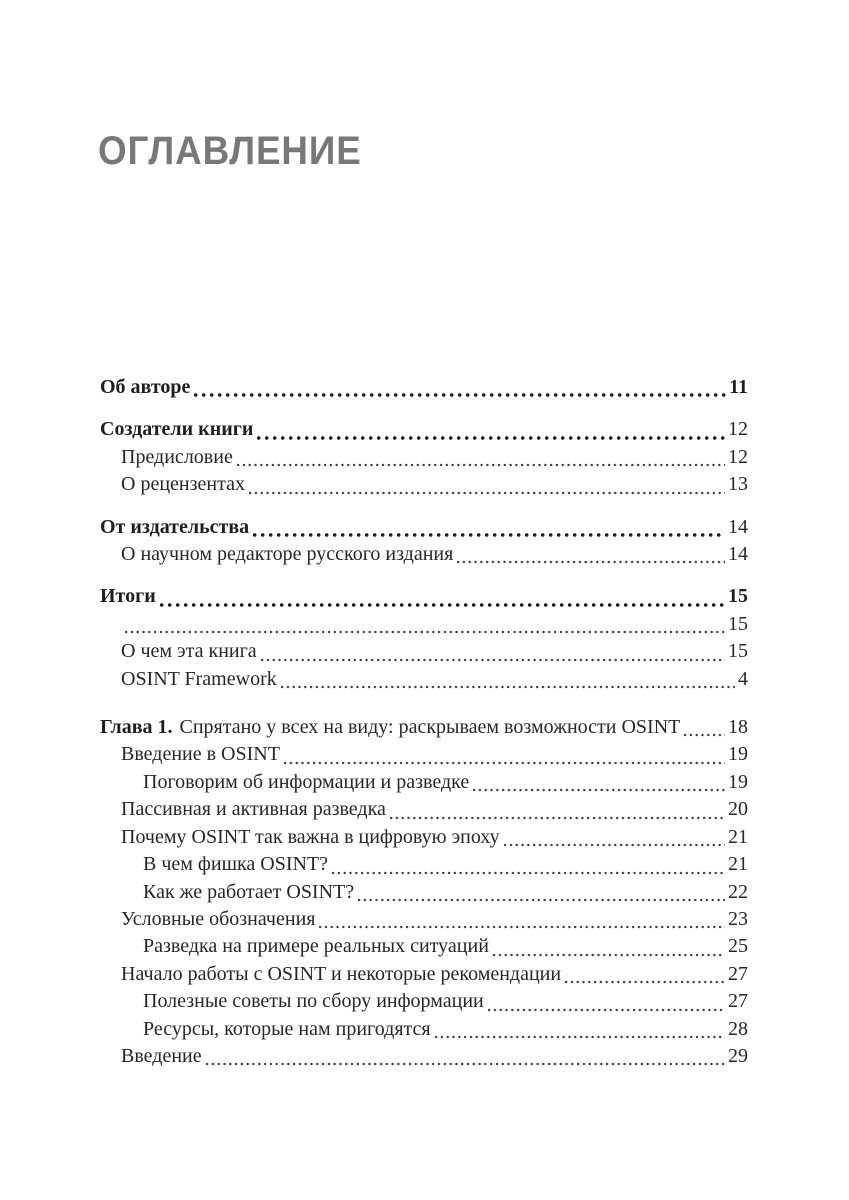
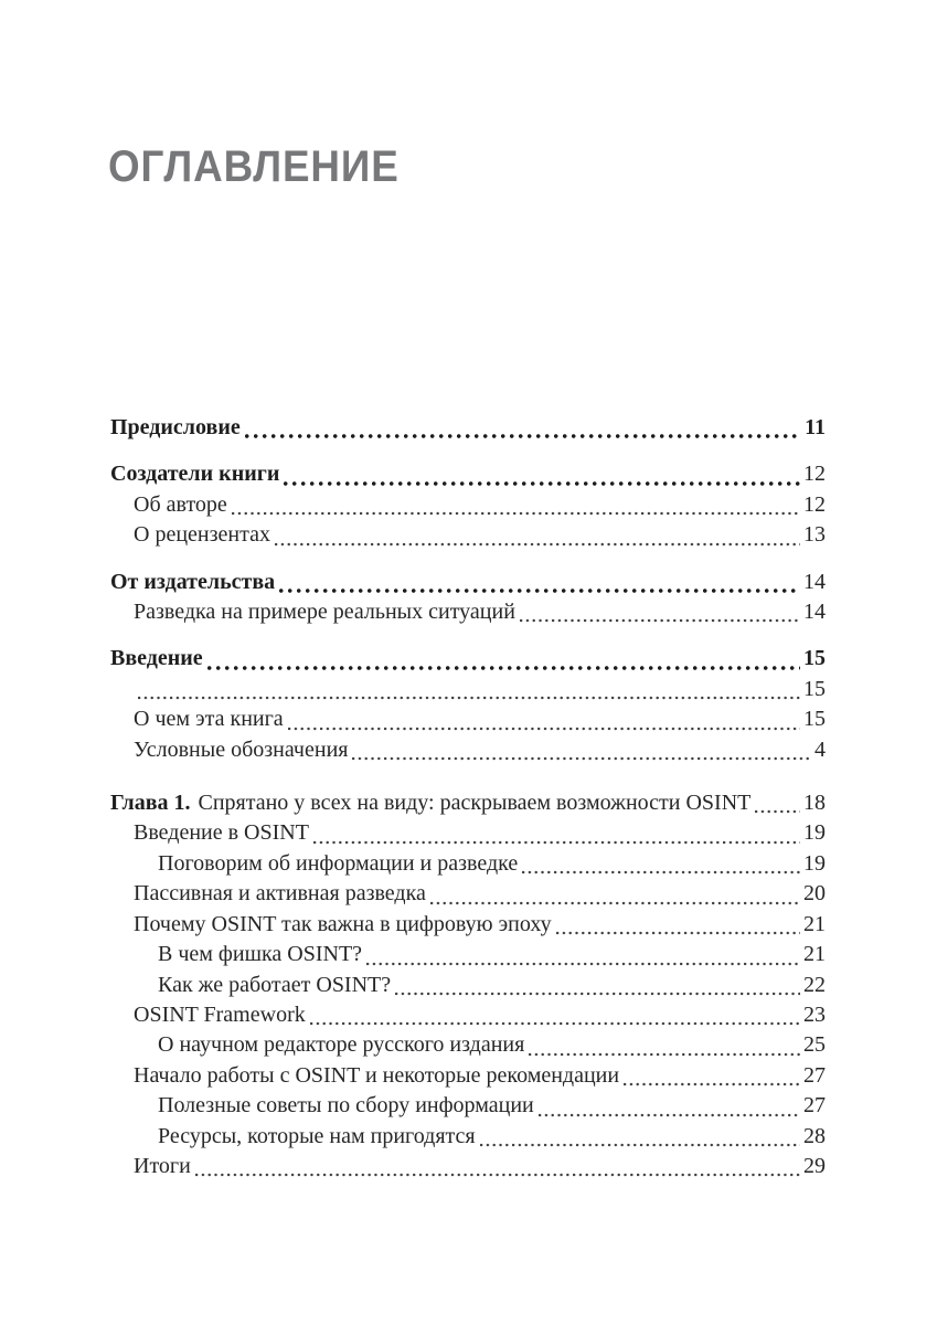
  ОГЛАВЛЕНИЕ
- Об авторе
+ Предисловие
  11
  Создатели книги
  12
- Предисловие
+ Об авторе
  12
  О рецензентах
  13
  От издательства
  14
- О научном редакторе русского издания
+ Разведка на примере реальных ситуаций
  14
- Итоги
+ Введение
  15
  15
  О чем эта книга
  15
- OSINT Framework
+ Условные обозначения
  4
  Глава 1.
  Спрятано у всех на виду: раскрываем возможности OSINT
  18
  Введение в OSINT
  19
  Поговорим об информации и разведке
  19
  Пассивная и активная разведка
  20
  Почему OSINT так важна в цифровую эпоху
  21
  В чем фишка OSINT?
  21
  Как же работает OSINT?
  22
- Условные обозначения
+ OSINT Framework
  23
- Разведка на примере реальных ситуаций
+ О научном редакторе русского издания
  25
  Начало работы с OSINT и некоторые рекомендации
  27
  Полезные советы по сбору информации
  27
  Ресурсы, которые нам пригодятся
  28
- Введение
+ Итоги
  29
